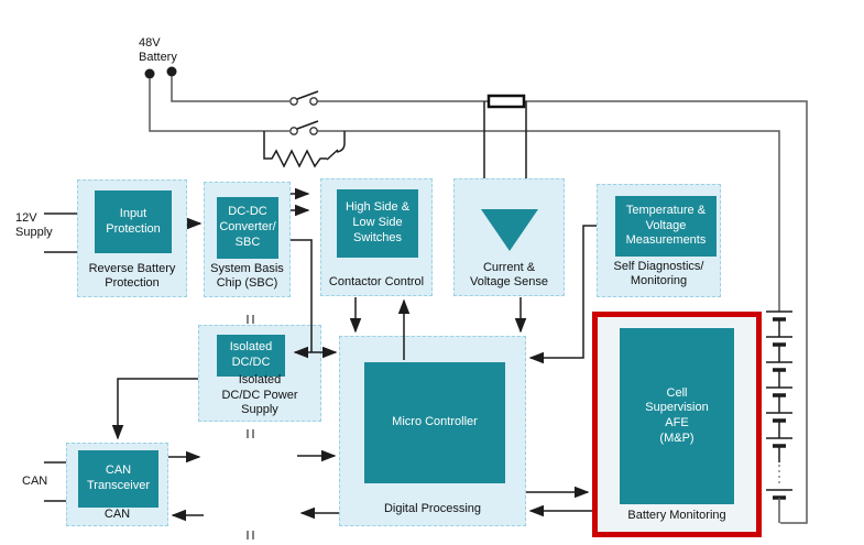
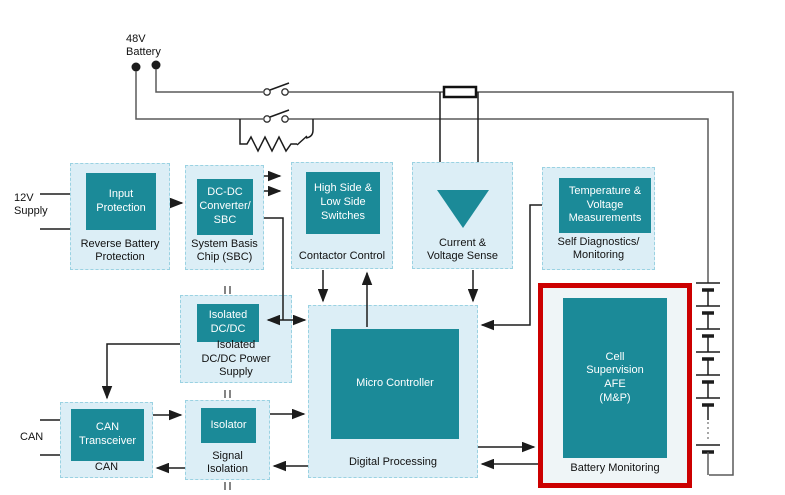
  48V
  Battery
  12V
  Supply
  CAN
  Input
  Protection
  Reverse Battery
  Protection
  DC-DC
  Converter/
  SBC
  System Basis
  Chip (SBC)
  High Side &
  Low Side
  Switches
  Contactor Control
  Current &
  Voltage Sense
  Temperature &
  Voltage
  Measurements
  Self Diagnostics/
  Monitoring
  Isolated
  DC/DC
  Isolated
  DC/DC Power
  Supply
  Micro Controller
  Digital Processing
  Cell
  Supervision
  AFE
  (M&P)
  Battery Monitoring
  CAN
  Transceiver
  CAN
+ Isolator
+ Signal
+ Isolation
